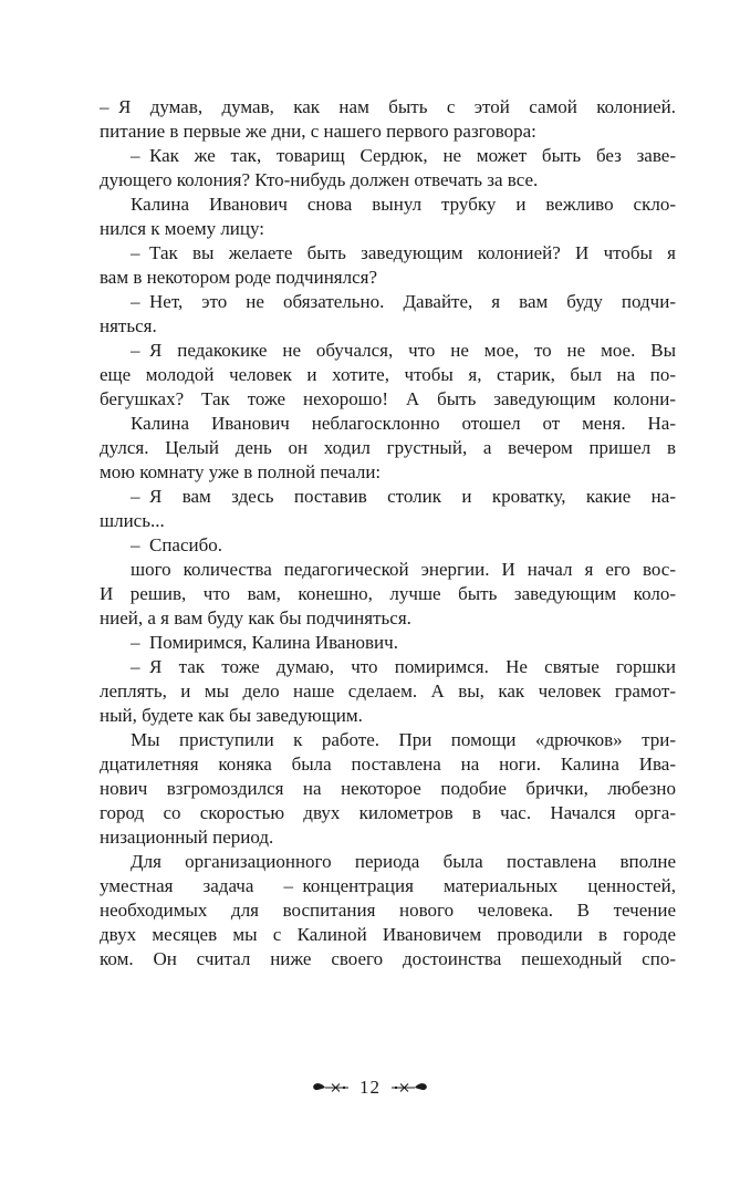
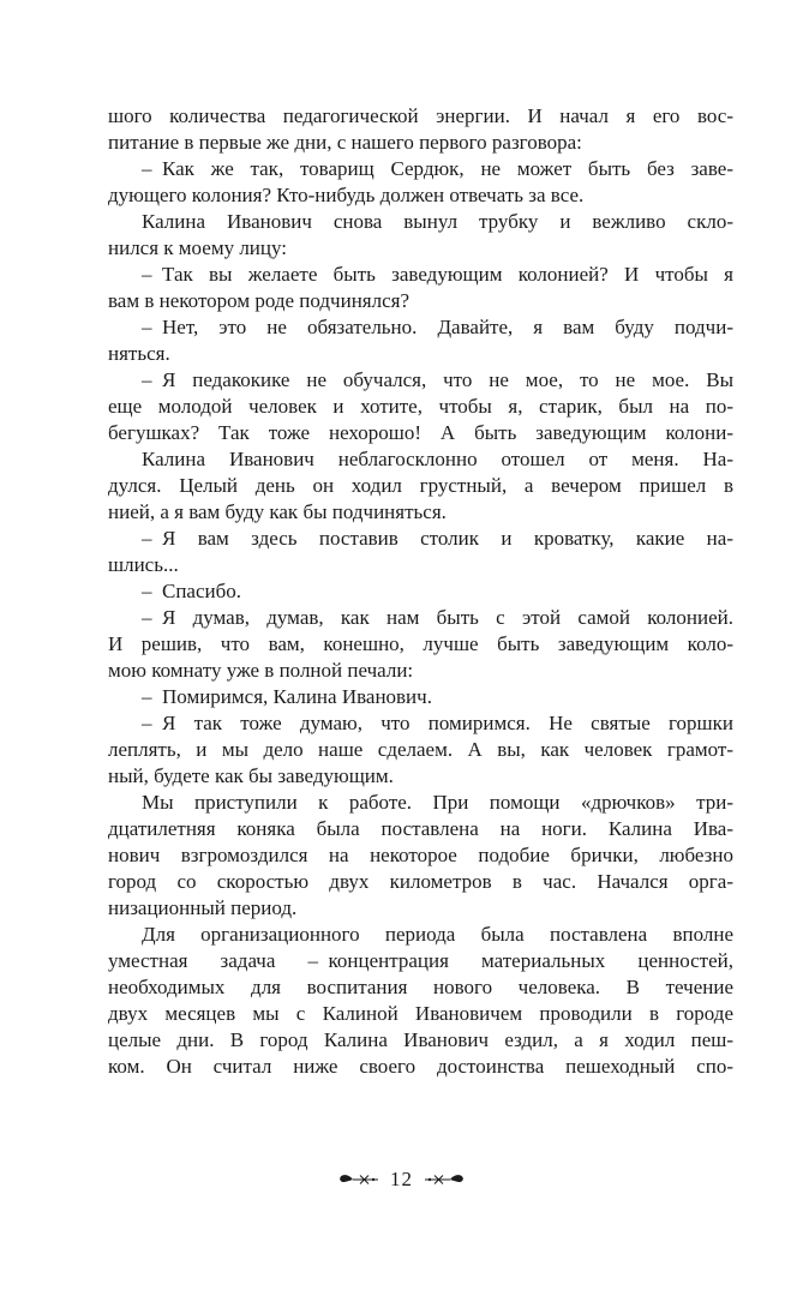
- – Я думав, думав, как нам быть с этой самой колонией.
+ шого количества педагогической энергии. И начал я его вос-
  питание в первые же дни, с нашего первого разговора:
  – Как же так, товарищ Сердюк, не может быть без заве-
  дующего колония? Кто-нибудь должен отвечать за все.
  Калина Иванович снова вынул трубку и вежливо скло-
  нился к моему лицу:
  – Так вы желаете быть заведующим колонией? И чтобы я
  вам в некотором роде подчинялся?
  – Нет, это не обязательно. Давайте, я вам буду подчи-
  няться.
  – Я педакокике не обучался, что не мое, то не мое. Вы
  еще молодой человек и хотите, чтобы я, старик, был на по-
  бегушках? Так тоже нехорошо! А быть заведующим колони-
  Калина Иванович неблагосклонно отошел от меня. На-
  дулся. Целый день он ходил грустный, а вечером пришел в
- мою комнату уже в полной печали:
+ нией, а я вам буду как бы подчиняться.
  – Я вам здесь поставив столик и кроватку, какие на-
  шлись...
  – Спасибо.
- шого количества педагогической энергии. И начал я его вос-
+ – Я думав, думав, как нам быть с этой самой колонией.
  И решив, что вам, конешно, лучше быть заведующим коло-
- нией, а я вам буду как бы подчиняться.
+ мою комнату уже в полной печали:
  – Помиримся, Калина Иванович.
  – Я так тоже думаю, что помиримся. Не святые горшки
  леплять, и мы дело наше сделаем. А вы, как человек грамот-
  ный, будете как бы заведующим.
  Мы приступили к работе. При помощи «дрючков» три-
  дцатилетняя коняка была поставлена на ноги. Калина Ива-
  нович взгромоздился на некоторое подобие брички, любезно
  город со скоростью двух километров в час. Начался орга-
  низационный период.
  Для организационного периода была поставлена вполне
  уместная задача – концентрация материальных ценностей,
  необходимых для воспитания нового человека. В течение
  двух месяцев мы с Калиной Ивановичем проводили в городе
+ целые дни. В город Калина Иванович ездил, а я ходил пеш-
  ком. Он считал ниже своего достоинства пешеходный спо-
  12
